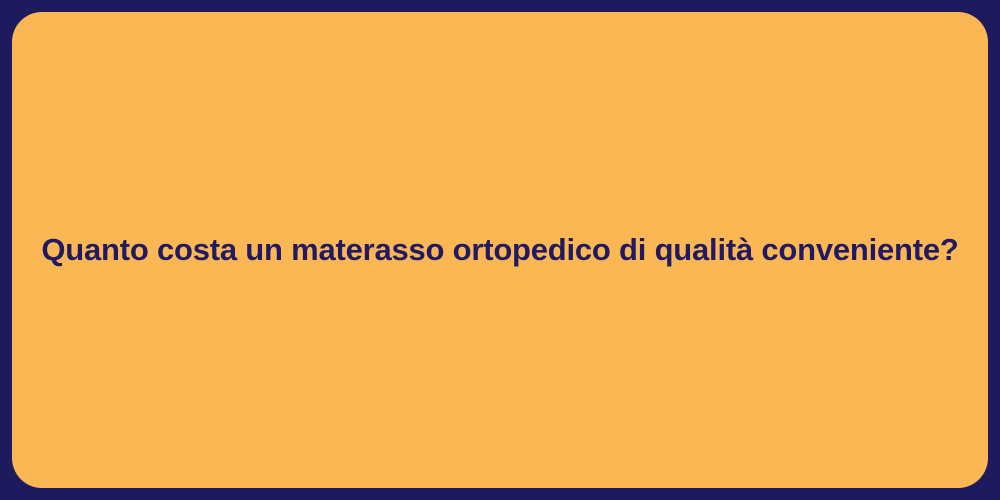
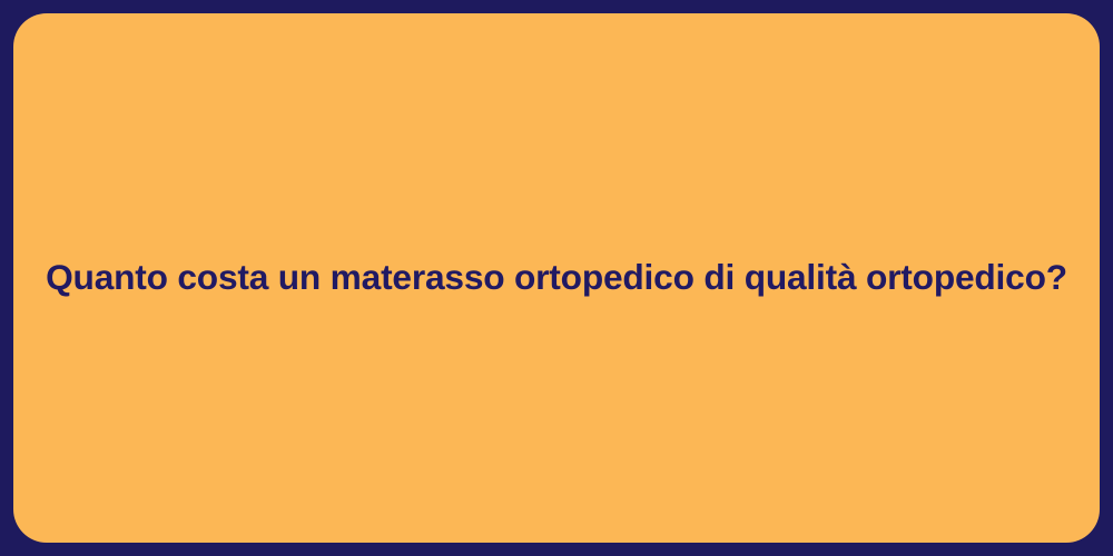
- Quanto costa un materasso ortopedico di qualità conveniente?
+ Quanto costa un materasso ortopedico di qualità ortopedico?
